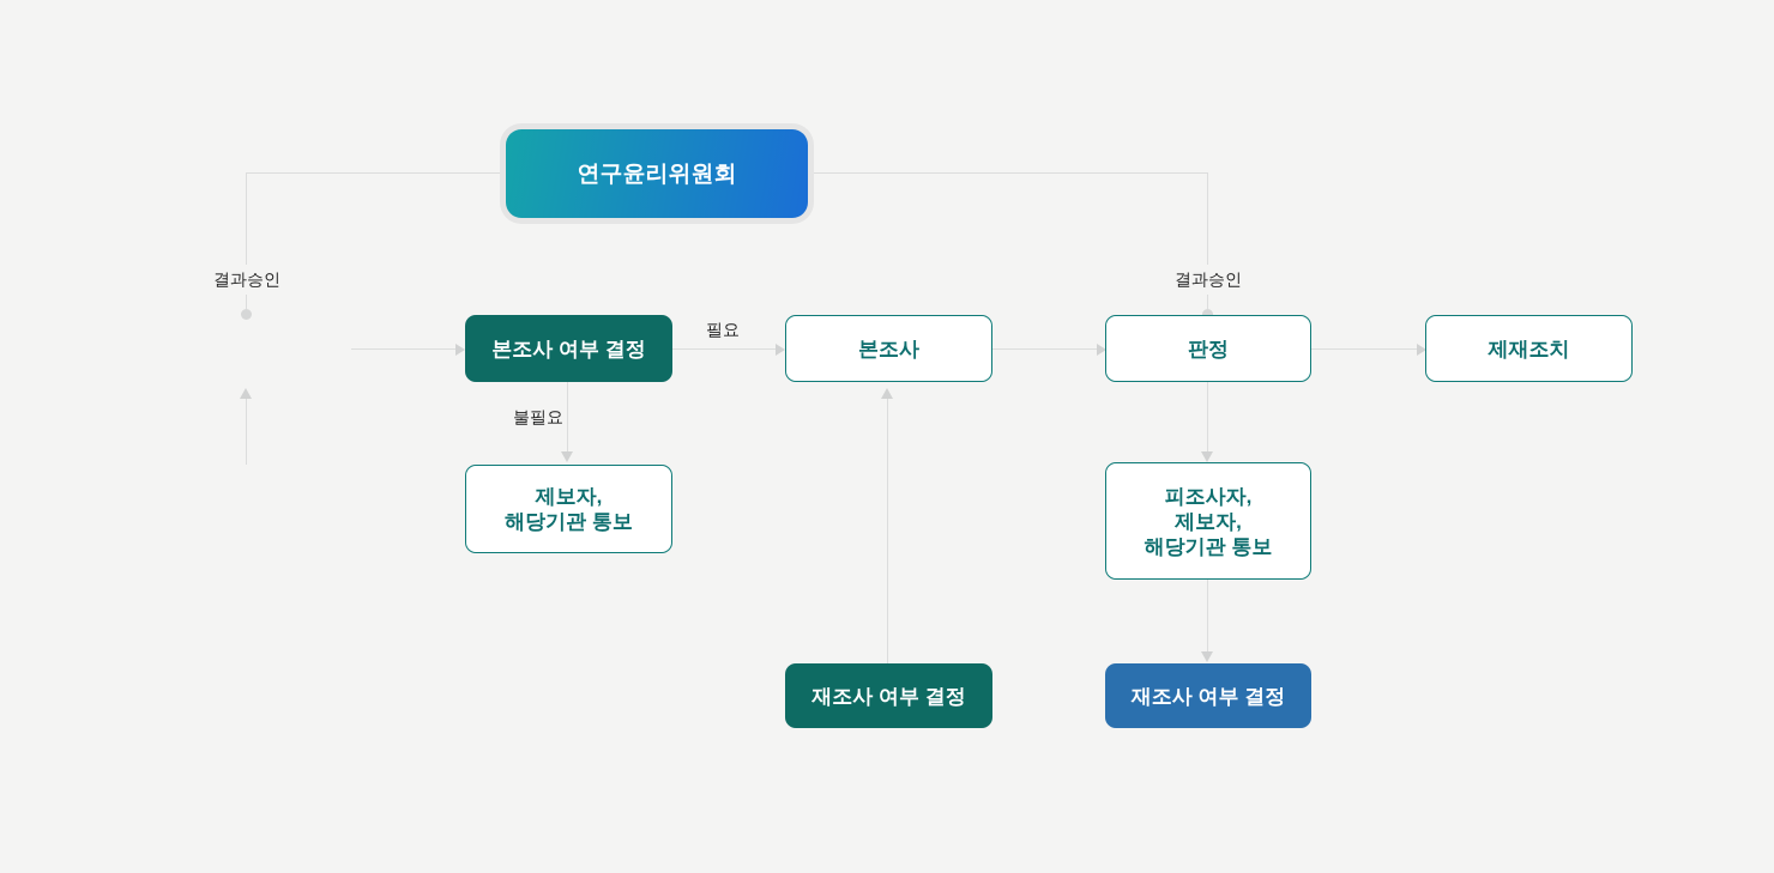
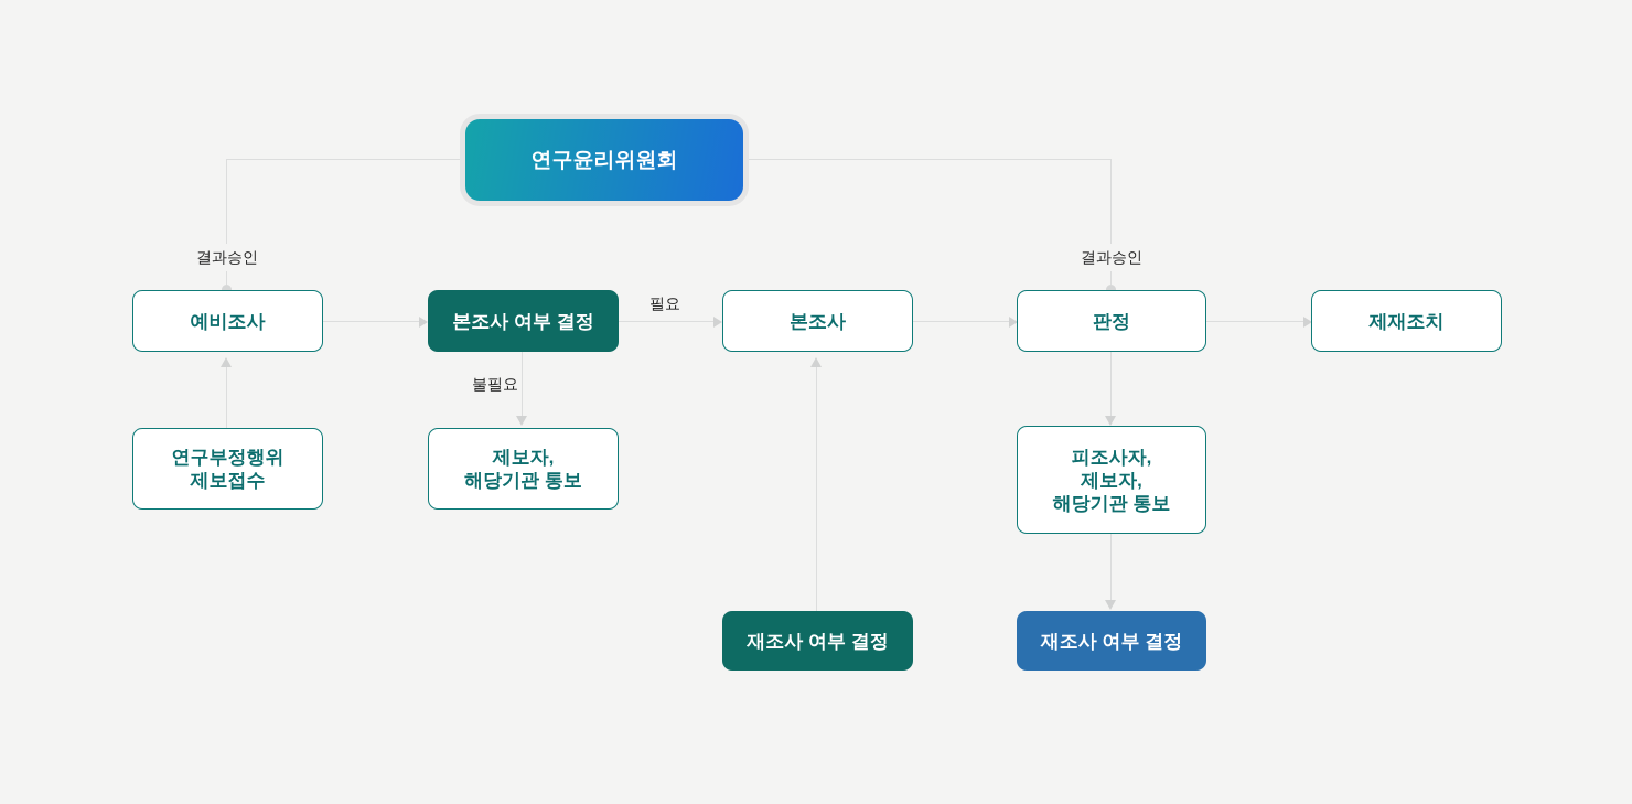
  결과승인
  결과승인
  필요
  불필요
  연구윤리위원회
+ 예비조사
+ 연구부정행위
+ 제보접수
  본조사 여부 결정
  제보자,
  해당기관 통보
  본조사
  재조사 여부 결정
  판정
  피조사자,
  제보자,
  해당기관 통보
  재조사 여부 결정
  제재조치
